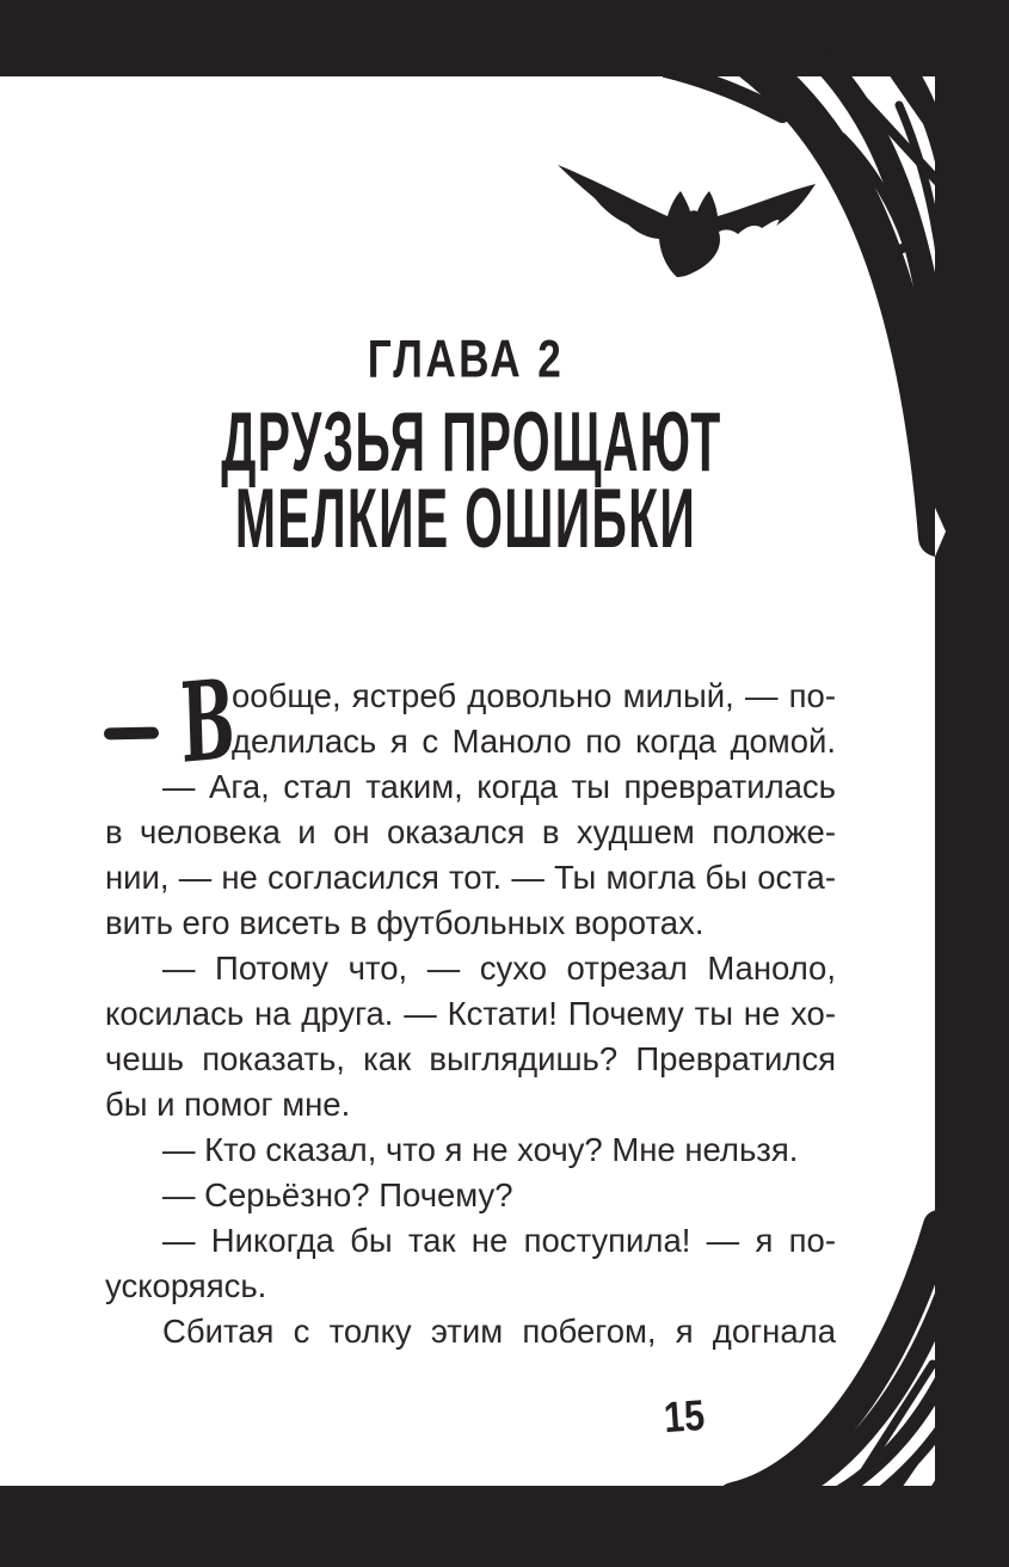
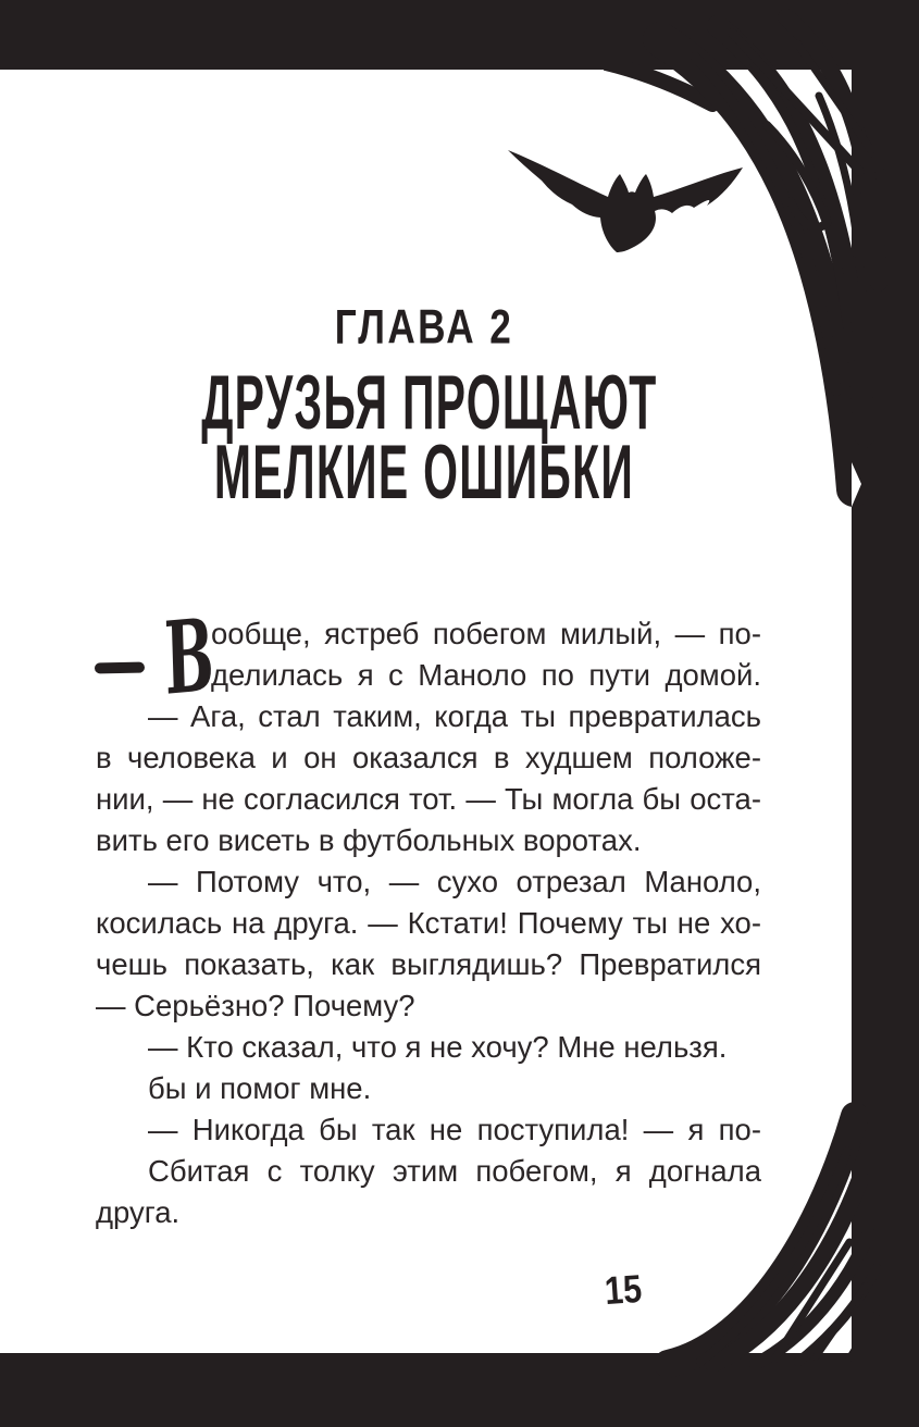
  ГЛАВА 2
  ДРУЗЬЯ ПРОЩАЮТ
  МЕЛКИЕ ОШИБКИ
- ообще, ястреб довольно милый, — по-
+ ообще, ястреб побегом милый, — по-
- делилась я с Маноло по когда домой.
+ делилась я с Маноло по пути домой.
  — Ага, стал таким, когда ты превратилась
  в человека и он оказался в худшем положе-
  нии, — не согласился тот. — Ты могла бы оста-
  вить его висеть в футбольных воротах.
  — Потому что, — сухо отрезал Маноло,
  косилась на друга. — Кстати! Почему ты не хо-
  чешь показать, как выглядишь? Превратился
- бы и помог мне.
+ — Серьёзно? Почему?
  — Кто сказал, что я не хочу? Мне нельзя.
- — Серьёзно? Почему?
+ бы и помог мне.
  — Никогда бы так не поступила! — я по-
- ускоряясь.
  Сбитая с толку этим побегом, я догнала
+ друга.
